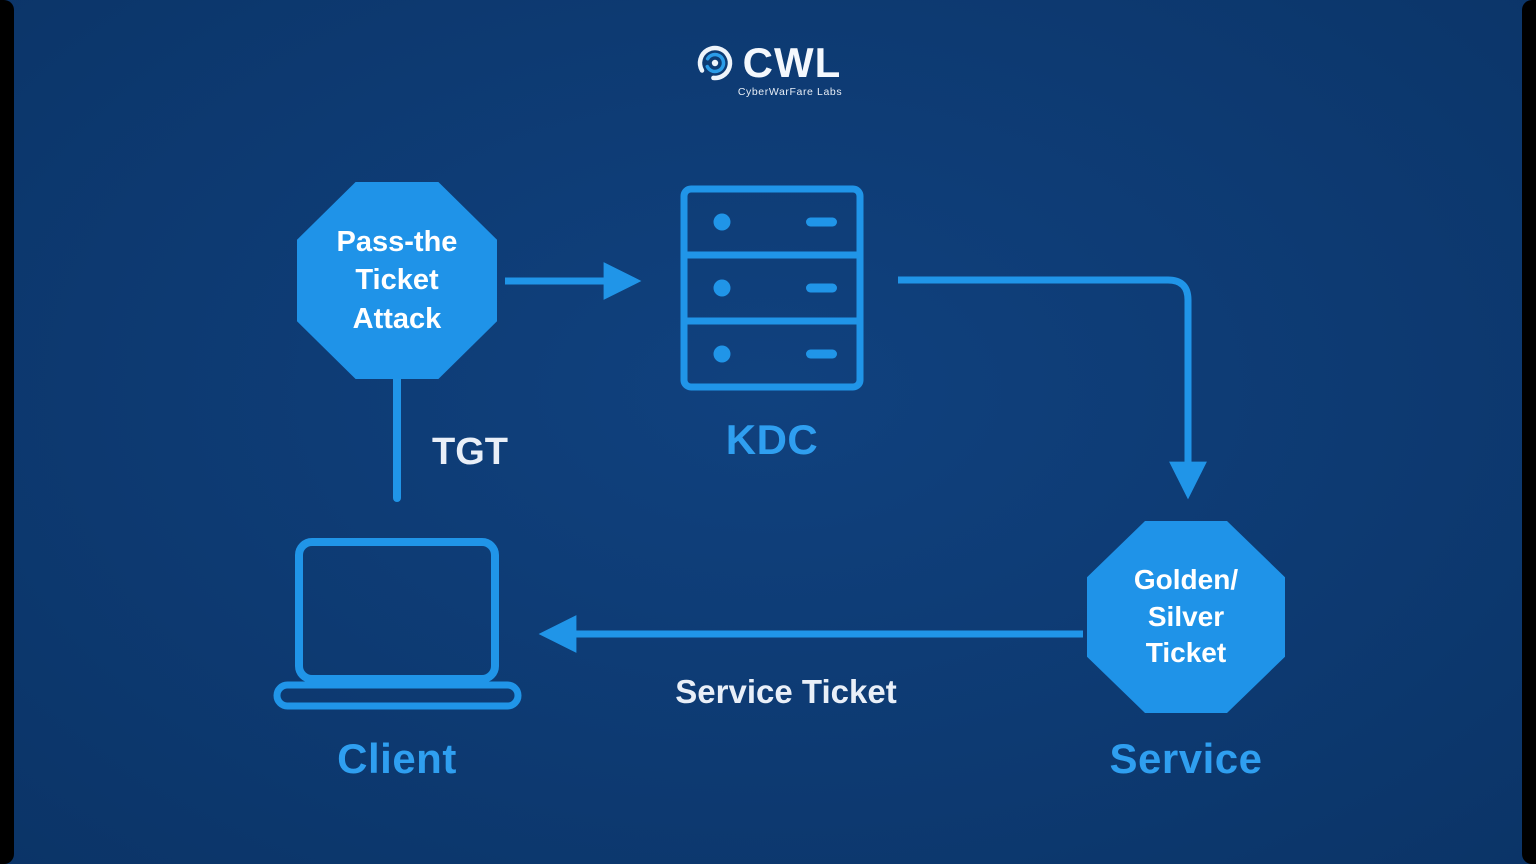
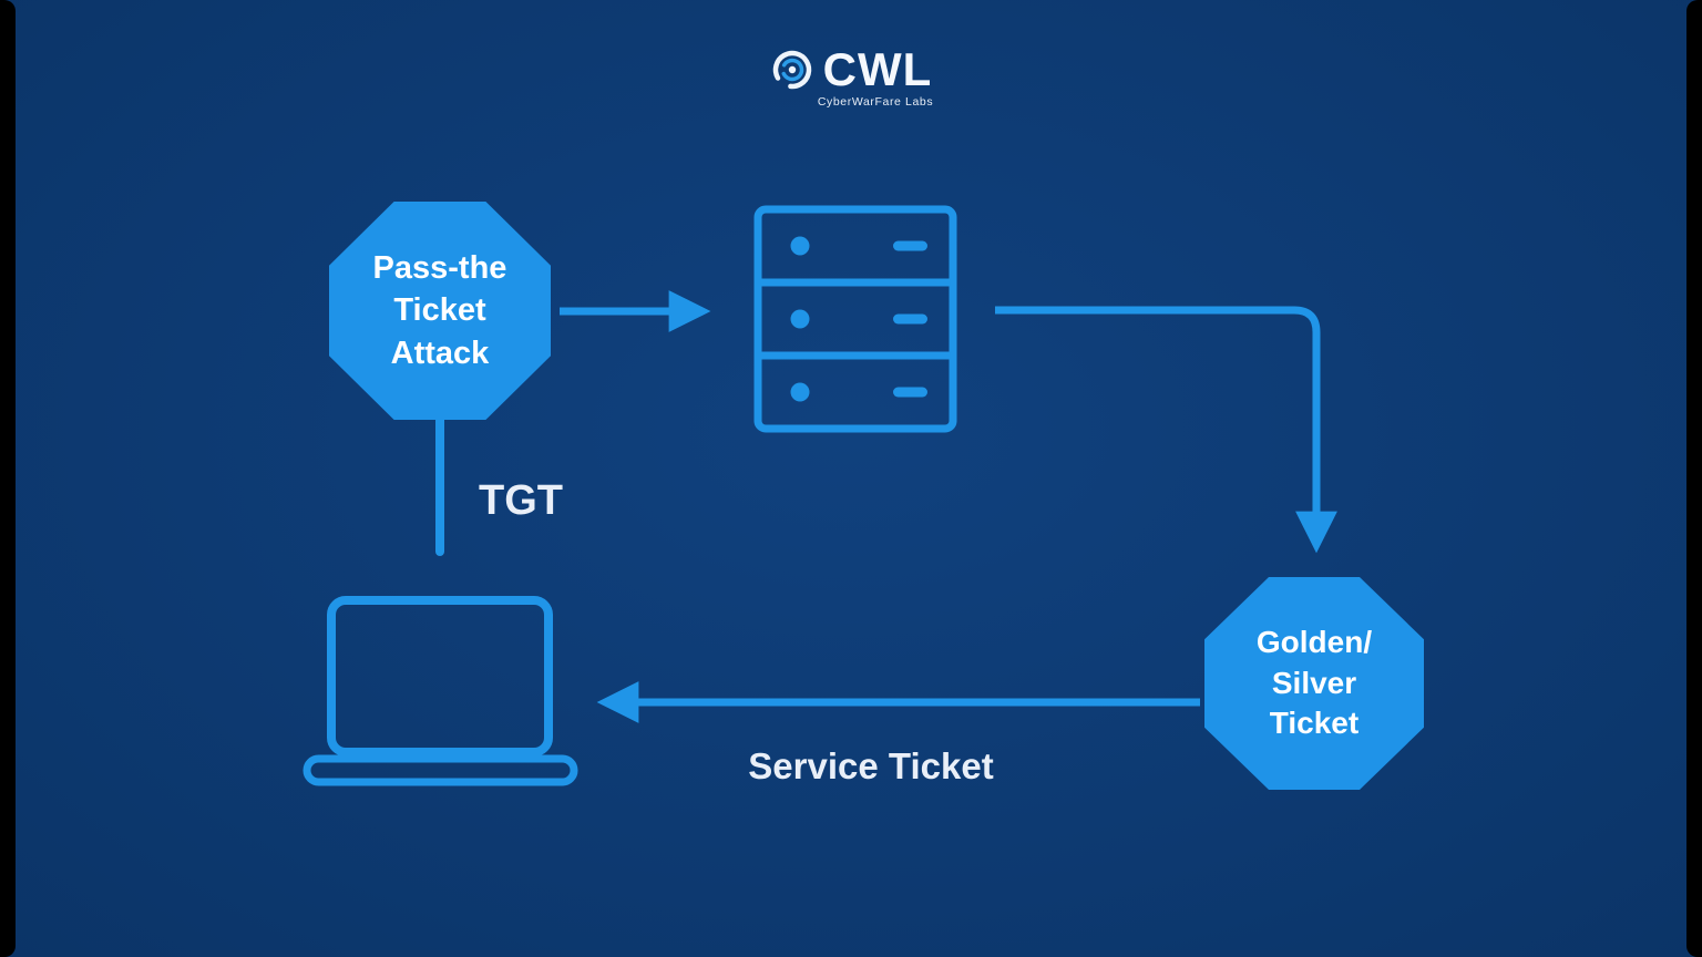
  CWL
  CyberWarFare Labs
  Pass-the
  Ticket
  Attack
  Golden/
  Silver
  Ticket
- KDC
- Client
- Service
  TGT
  Service Ticket
